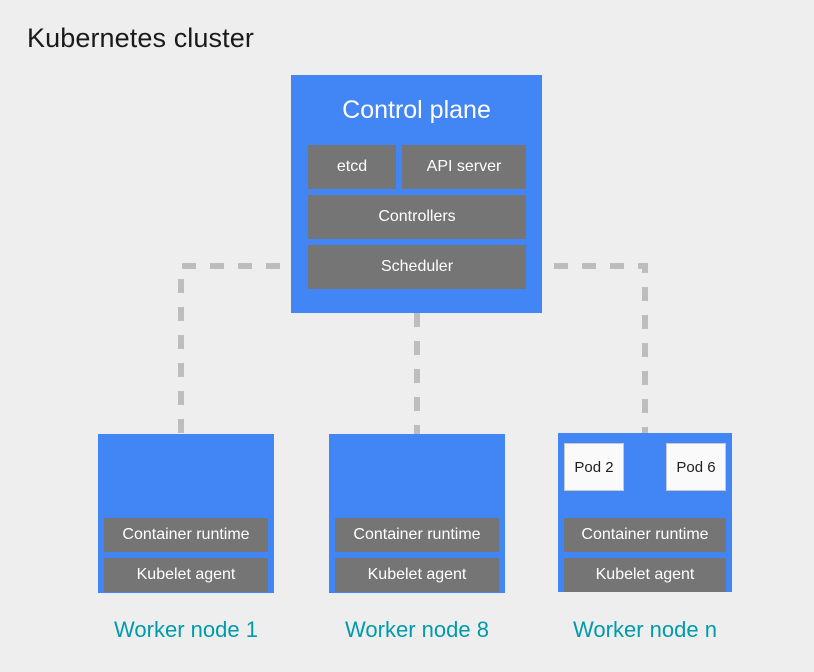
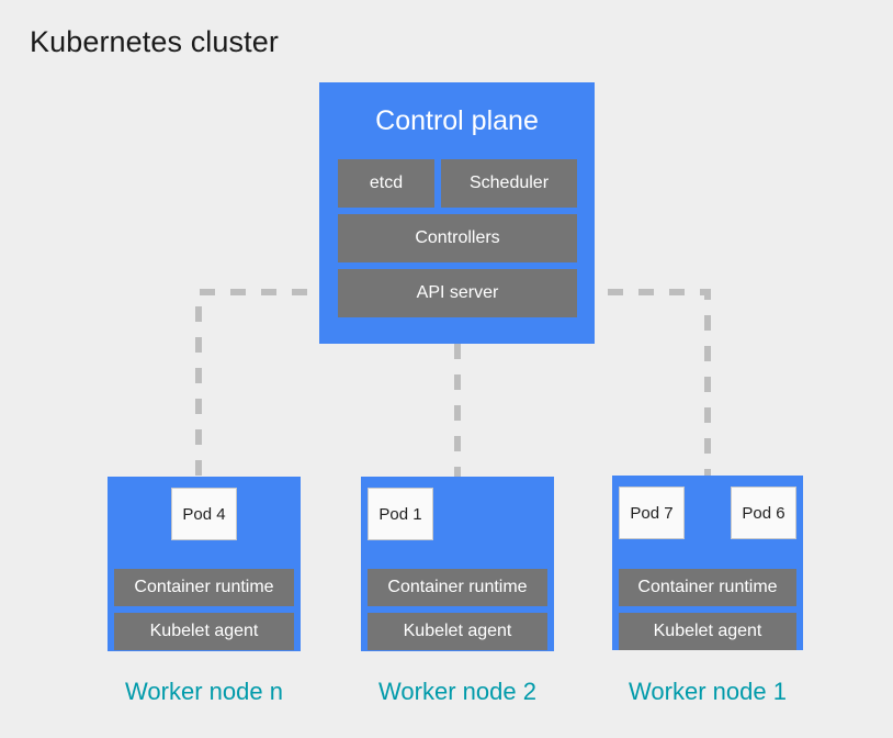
  Kubernetes cluster
  Control plane
  etcd
- API server
+ Scheduler
  Controllers
- Scheduler
+ API server
+ Pod 4
  Container runtime
  Kubelet agent
- Worker node 1
+ Worker node n
+ Pod 1
  Container runtime
  Kubelet agent
- Worker node 8
+ Worker node 2
- Pod 2
+ Pod 7
  Pod 6
  Container runtime
  Kubelet agent
- Worker node n
+ Worker node 1
